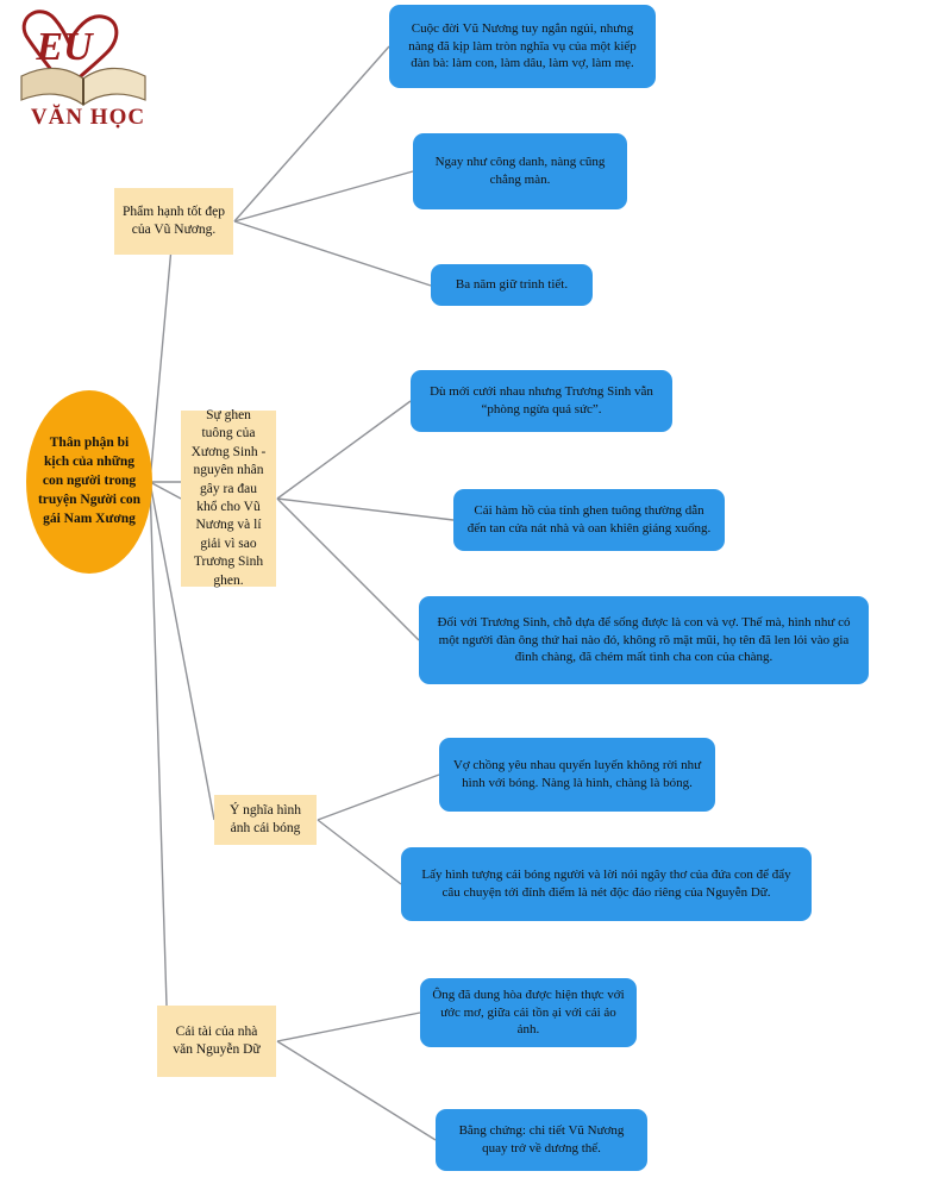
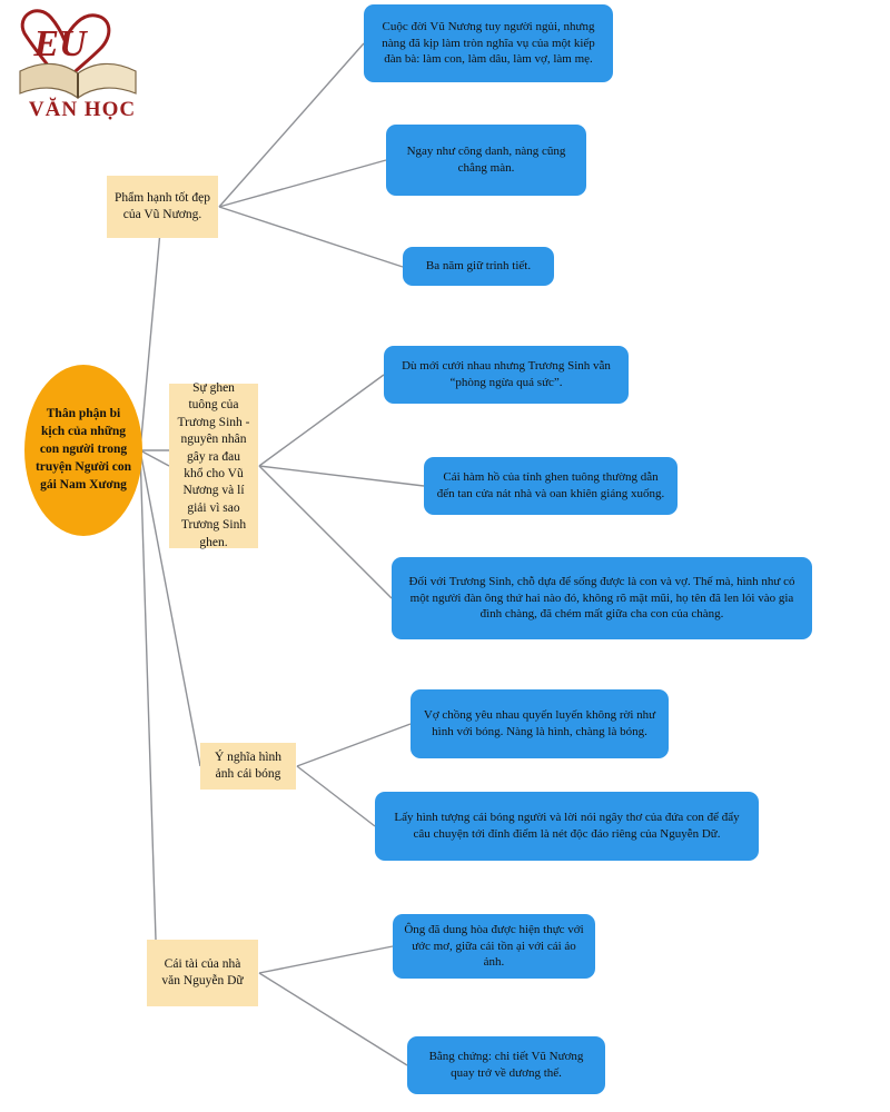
  EU
  VĂN HỌC
  Thân phận bi kịch của những con người trong truyện Người con gái Nam Xương
  Phẩm hạnh tốt đẹp của Vũ Nương.
- Sự ghen tuông của Xương Sinh - nguyên nhân gây ra đau khổ cho Vũ Nương và lí giải vì sao Trương Sinh ghen.
+ Sự ghen tuông của Trương Sinh - nguyên nhân gây ra đau khổ cho Vũ Nương và lí giải vì sao Trương Sinh ghen.
  Ý nghĩa hình ảnh cái bóng
  Cái tài của nhà văn Nguyễn Dữ
- Cuộc đời Vũ Nương tuy ngắn ngủi, nhưng nàng đã kịp làm tròn nghĩa vụ của một kiếp đàn bà: làm con, làm dâu, làm vợ, làm mẹ.
+ Cuộc đời Vũ Nương tuy người ngủi, nhưng nàng đã kịp làm tròn nghĩa vụ của một kiếp đàn bà: làm con, làm dâu, làm vợ, làm mẹ.
  Ngay như công danh, nàng cũng chẳng màn.
  Ba năm giữ trinh tiết.
  Dù mới cưới nhau nhưng Trương Sinh vẫn “phòng ngừa quá sức”.
  Cái hàm hồ của tính ghen tuông thường dẫn đến tan cửa nát nhà và oan khiên giáng xuống.
- Đối với Trương Sinh, chỗ dựa để sống được là con và vợ. Thế mà, hình như có một người đàn ông thứ hai nào đó, không rõ mặt mũi, họ tên đã len lỏi vào gia đình chàng, đã chém mất tình cha con của chàng.
+ Đối với Trương Sinh, chỗ dựa để sống được là con và vợ. Thế mà, hình như có một người đàn ông thứ hai nào đó, không rõ mặt mũi, họ tên đã len lỏi vào gia đình chàng, đã chém mất giữa cha con của chàng.
  Vợ chồng yêu nhau quyến luyến không rời như hình với bóng. Nàng là hình, chàng là bóng.
  Lấy hình tượng cái bóng người và lời nói ngây thơ của đứa con để đẩy câu chuyện tới đỉnh điểm là nét độc đáo riêng của Nguyễn Dữ.
  Ông đã dung hòa được hiện thực với ước mơ, giữa cái tồn ại với cái ảo ảnh.
  Bằng chứng: chi tiết Vũ Nương quay trở về dương thế.
